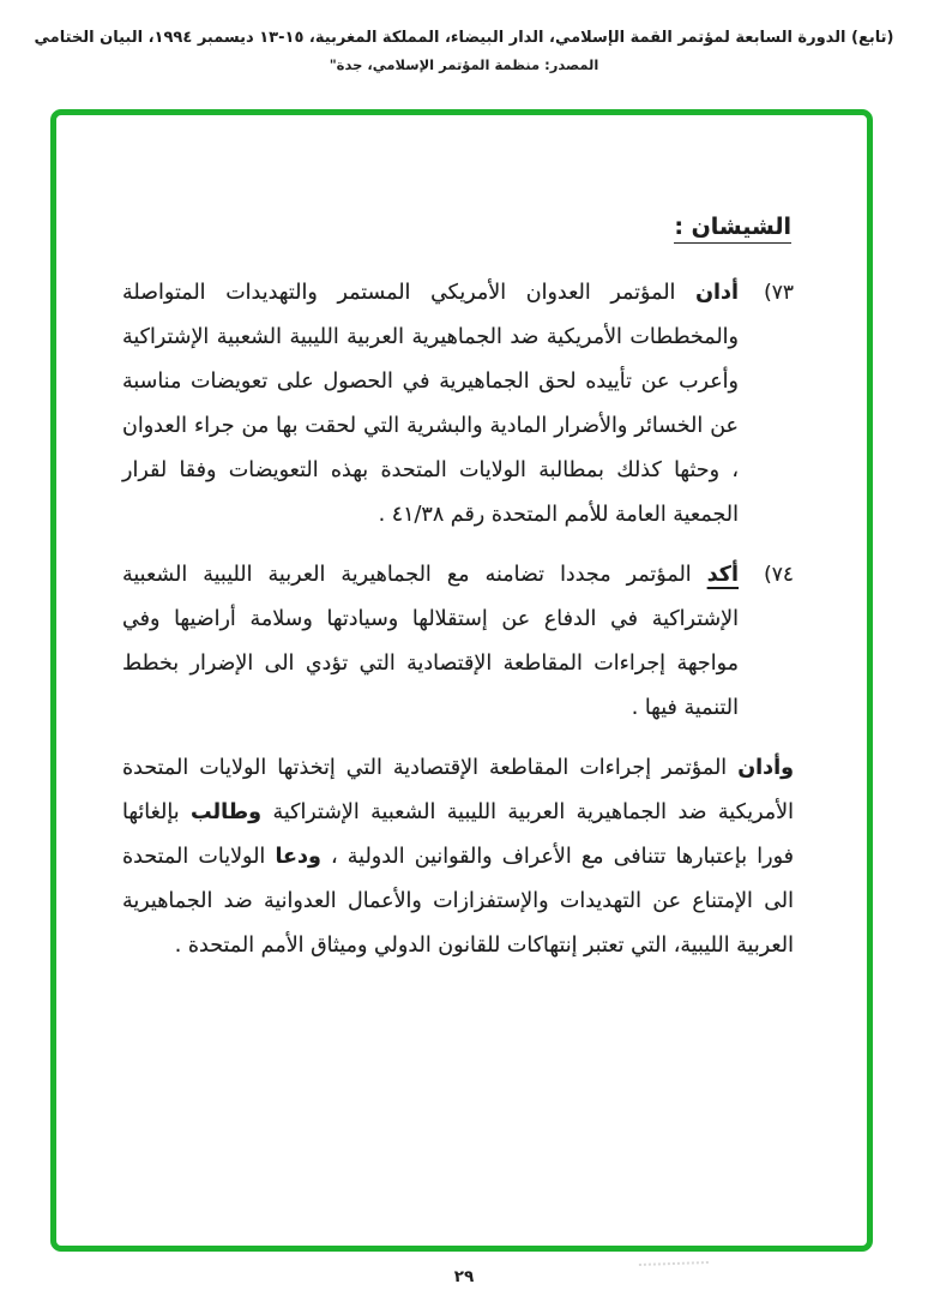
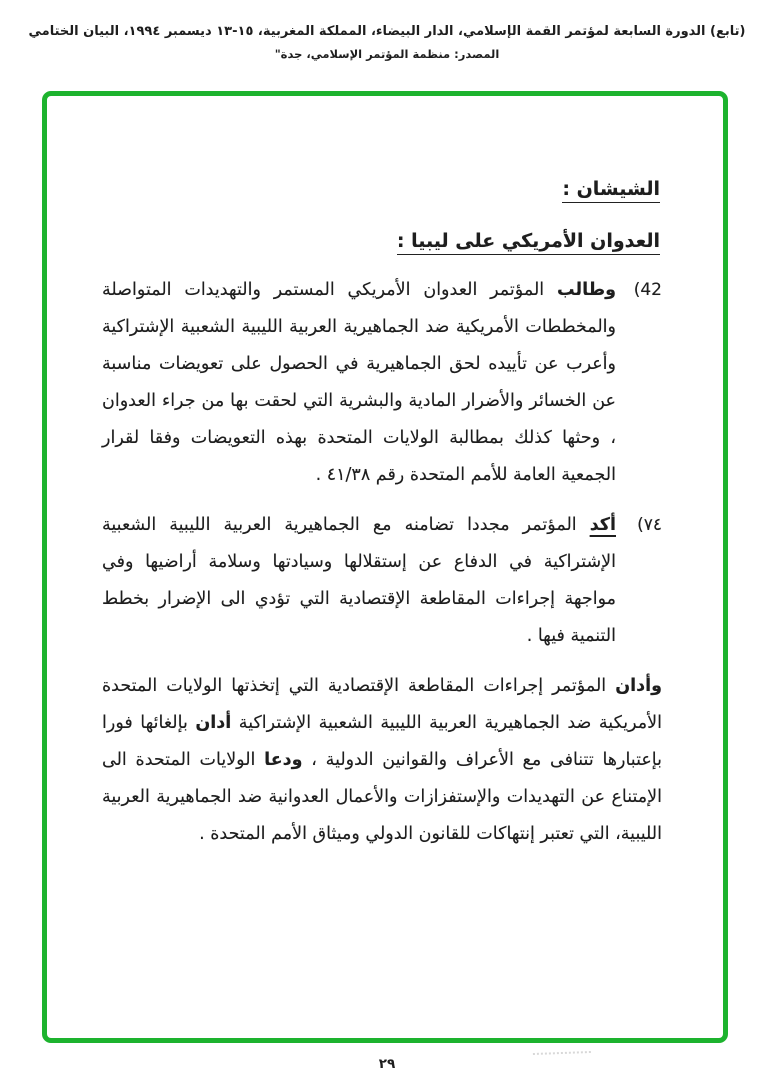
  (تابع) الدورة السابعة لمؤتمر القمة الإسلامي، الدار البيضاء، المملكة المغربية، ١٣‎-‎١٥ ديسمبر ١٩٩٤، البيان الختامي
  المصدر: منظمة المؤتمر الإسلامي، جدة"
  الشيشان :
+ العدوان الأمريكي على ليبيا :
- ٧٣)
+ 42)
- أدان المؤتمر العدوان الأمريكي المستمر والتهديدات المتواصلة والمخططات الأمريكية ضد الجماهيرية العربية الليبية الشعبية الإشتراكية وأعرب عن تأييده لحق الجماهيرية في الحصول على تعويضات مناسبة عن الخسائر والأضرار المادية والبشرية التي لحقت بها من جراء العدوان ، وحثها كذلك بمطالبة الولايات المتحدة بهذه التعويضات وفقا لقرار الجمعية العامة للأمم المتحدة رقم ٤١/٣٨ .
+ وطالب المؤتمر العدوان الأمريكي المستمر والتهديدات المتواصلة والمخططات الأمريكية ضد الجماهيرية العربية الليبية الشعبية الإشتراكية وأعرب عن تأييده لحق الجماهيرية في الحصول على تعويضات مناسبة عن الخسائر والأضرار المادية والبشرية التي لحقت بها من جراء العدوان ، وحثها كذلك بمطالبة الولايات المتحدة بهذه التعويضات وفقا لقرار الجمعية العامة للأمم المتحدة رقم ٤١/٣٨ .
  ٧٤)
  أكد المؤتمر مجددا تضامنه مع الجماهيرية العربية الليبية الشعبية الإشتراكية في الدفاع عن إستقلالها وسيادتها وسلامة أراضيها وفي مواجهة إجراءات المقاطعة الإقتصادية التي تؤدي الى الإضرار بخطط التنمية فيها .
- وأدان المؤتمر إجراءات المقاطعة الإقتصادية التي إتخذتها الولايات المتحدة الأمريكية ضد الجماهيرية العربية الليبية الشعبية الإشتراكية وطالب بإلغائها فورا بإعتبارها تتنافى مع الأعراف والقوانين الدولية ، ودعا الولايات المتحدة الى الإمتناع عن التهديدات والإستفزازات والأعمال العدوانية ضد الجماهيرية العربية الليبية، التي تعتبر إنتهاكات للقانون الدولي وميثاق الأمم المتحدة .
+ وأدان المؤتمر إجراءات المقاطعة الإقتصادية التي إتخذتها الولايات المتحدة الأمريكية ضد الجماهيرية العربية الليبية الشعبية الإشتراكية أدان بإلغائها فورا بإعتبارها تتنافى مع الأعراف والقوانين الدولية ، ودعا الولايات المتحدة الى الإمتناع عن التهديدات والإستفزازات والأعمال العدوانية ضد الجماهيرية العربية الليبية، التي تعتبر إنتهاكات للقانون الدولي وميثاق الأمم المتحدة .
  ٢٩
